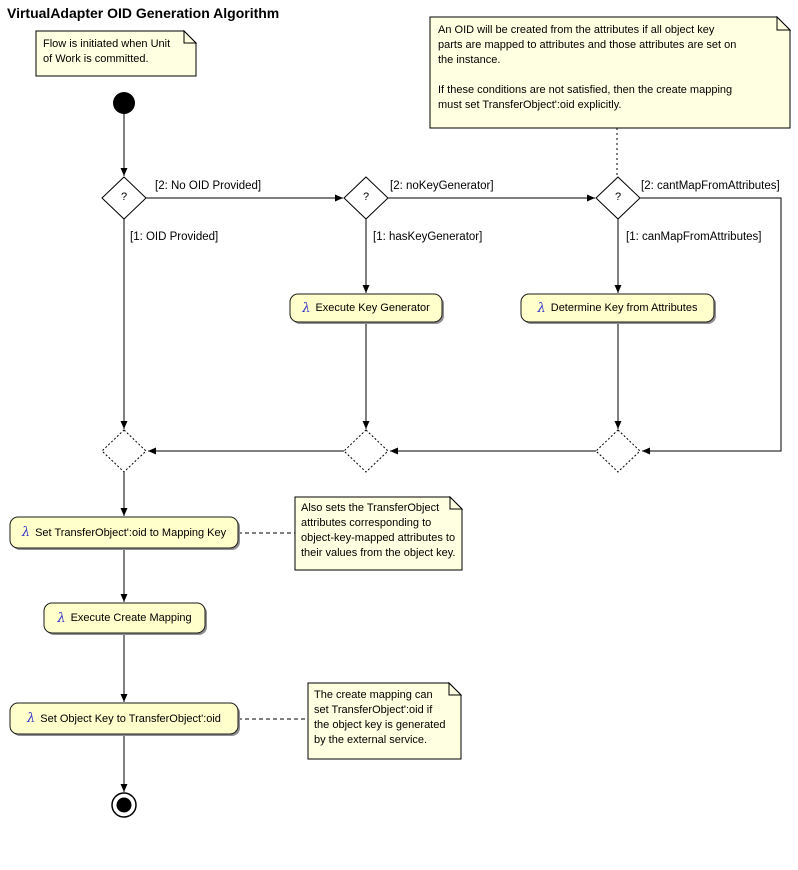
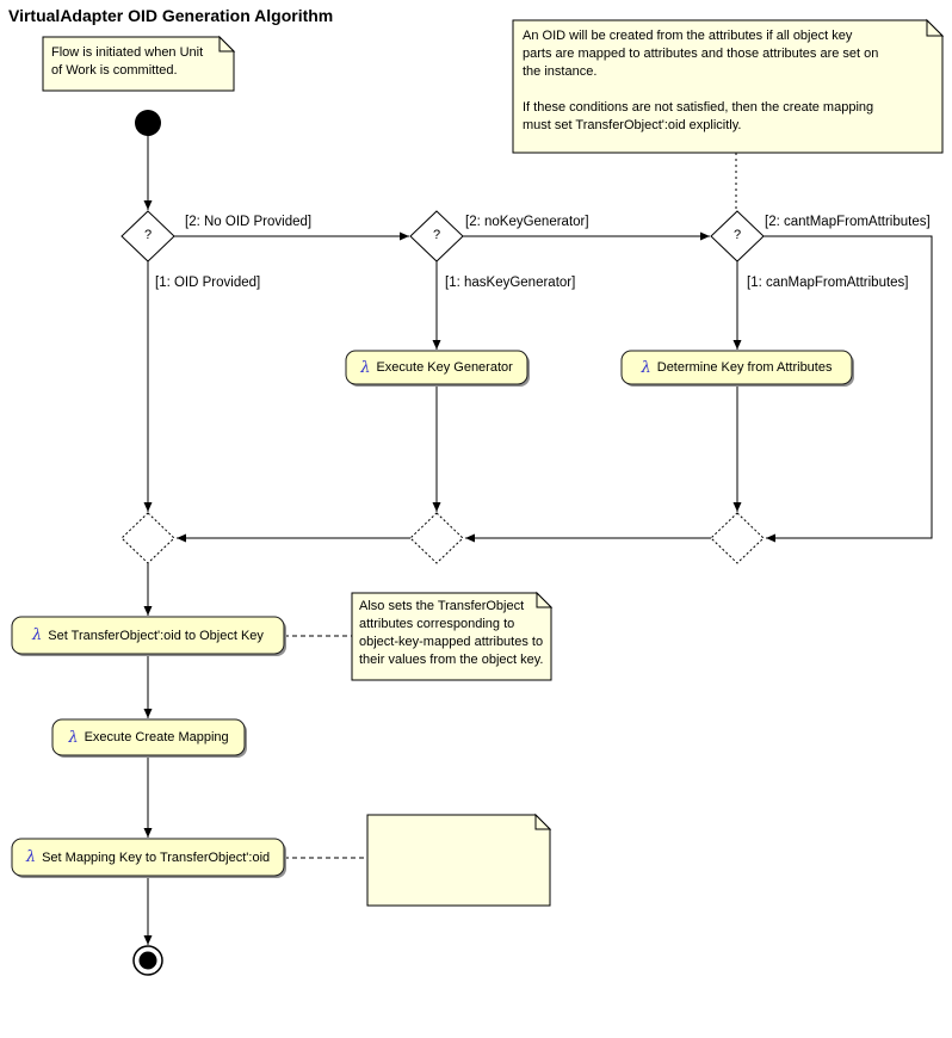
  VirtualAdapter OID Generation Algorithm
  Flow is initiated when Unit
  of Work is committed.
  An OID will be created from the attributes if all object key
  parts are mapped to attributes and those attributes are set on
  the instance.
  If these conditions are not satisfied, then the create mapping
  must set TransferObject':oid explicitly.
  Also sets the TransferObject
  attributes corresponding to
  object-key-mapped attributes to
  their values from the object key.
- The create mapping can
- set TransferObject':oid if
- the object key is generated
- by the external service.
  ?
  ?
  ?
  [2: No OID Provided]
  [1: OID Provided]
  [2: noKeyGenerator]
  [1: hasKeyGenerator]
  [2: cantMapFromAttributes]
  [1: canMapFromAttributes]
  λ
  Execute Key Generator
  λ
  Determine Key from Attributes
  λ
- Set TransferObject':oid to Mapping Key
+ Set TransferObject':oid to Object Key
  λ
  Execute Create Mapping
  λ
- Set Object Key to TransferObject':oid
+ Set Mapping Key to TransferObject':oid
